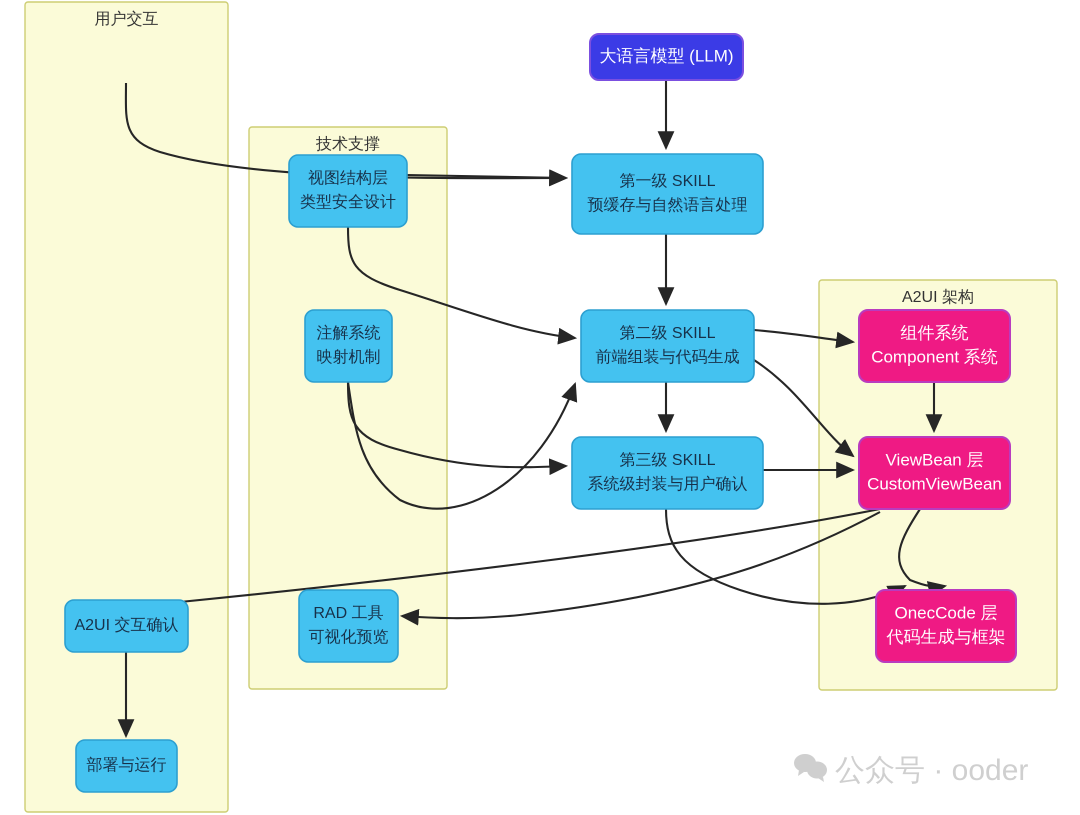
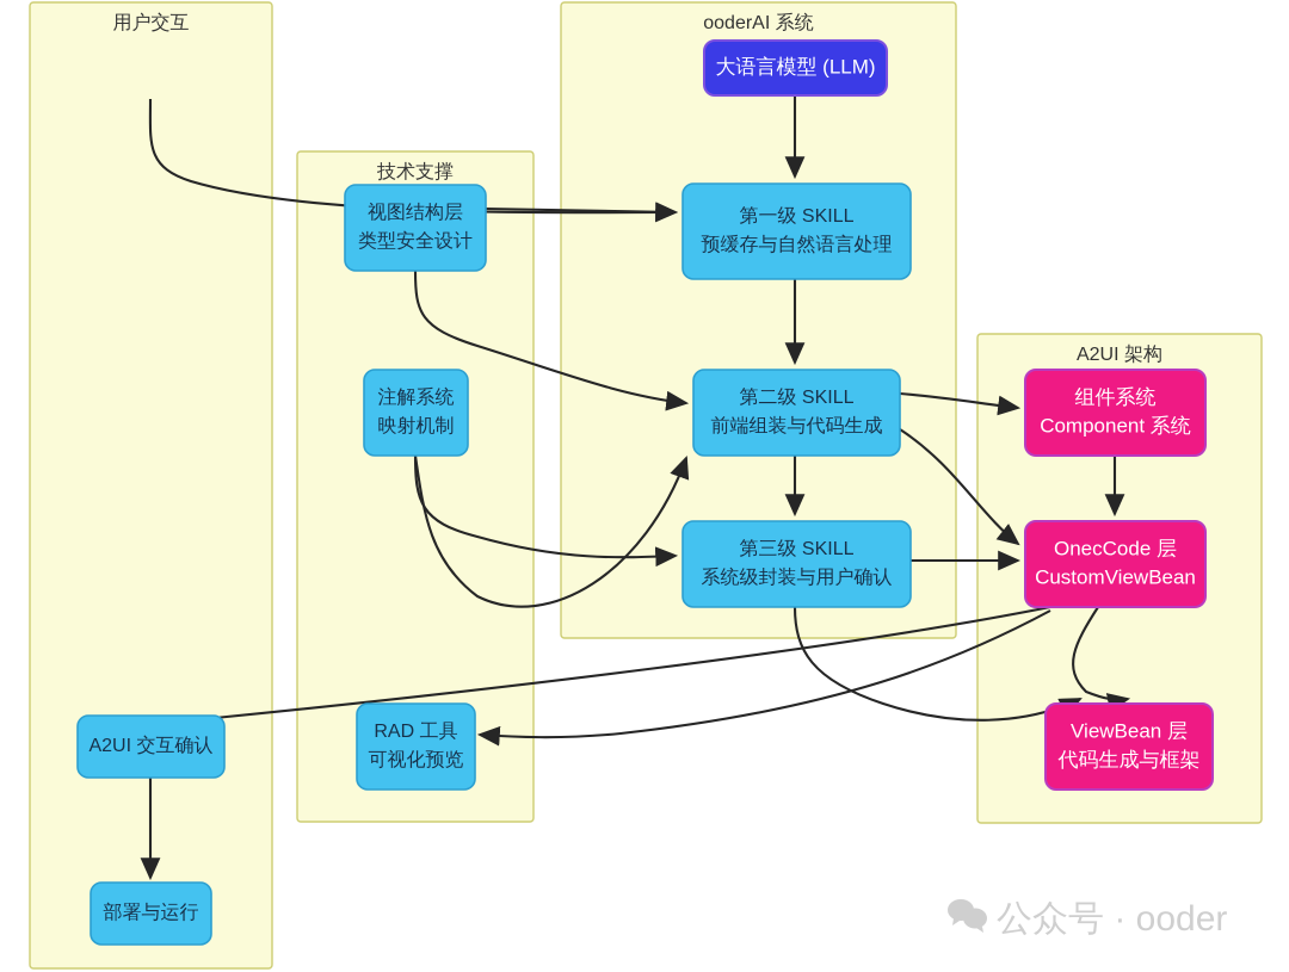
  用户交互
  技术支撑
+ ooderAI 系统
  A2UI 架构
  A2UI 交互确认
  部署与运行
  视图结构层
  类型安全设计
  注解系统
  映射机制
  RAD 工具
  可视化预览
  大语言模型 (LLM)
  第一级 SKILL
  预缓存与自然语言处理
  第二级 SKILL
  前端组装与代码生成
  第三级 SKILL
  系统级封装与用户确认
  组件系统
  Component 系统
- ViewBean 层
+ OnecCode 层
  CustomViewBean
- OnecCode 层
+ ViewBean 层
  代码生成与框架
  公众号 · ooder
